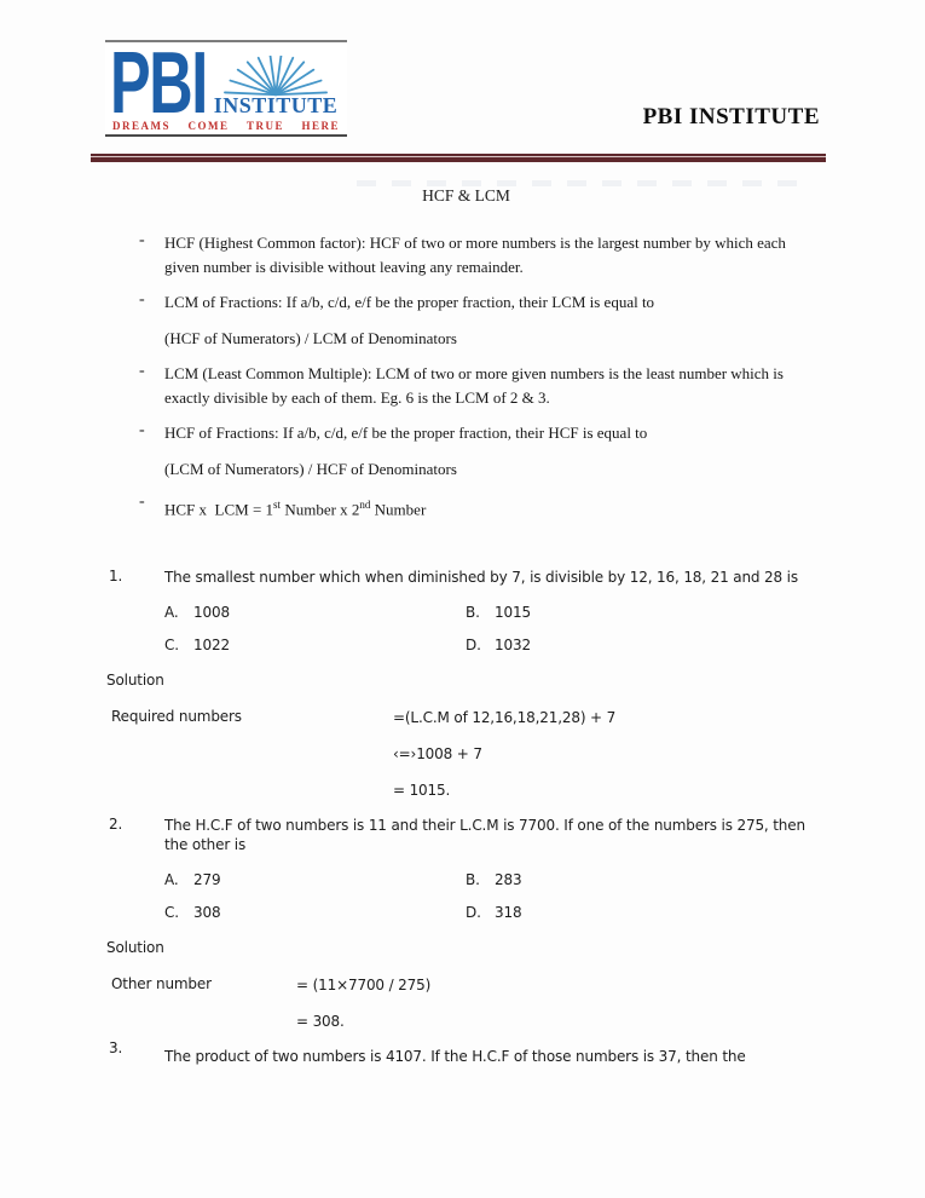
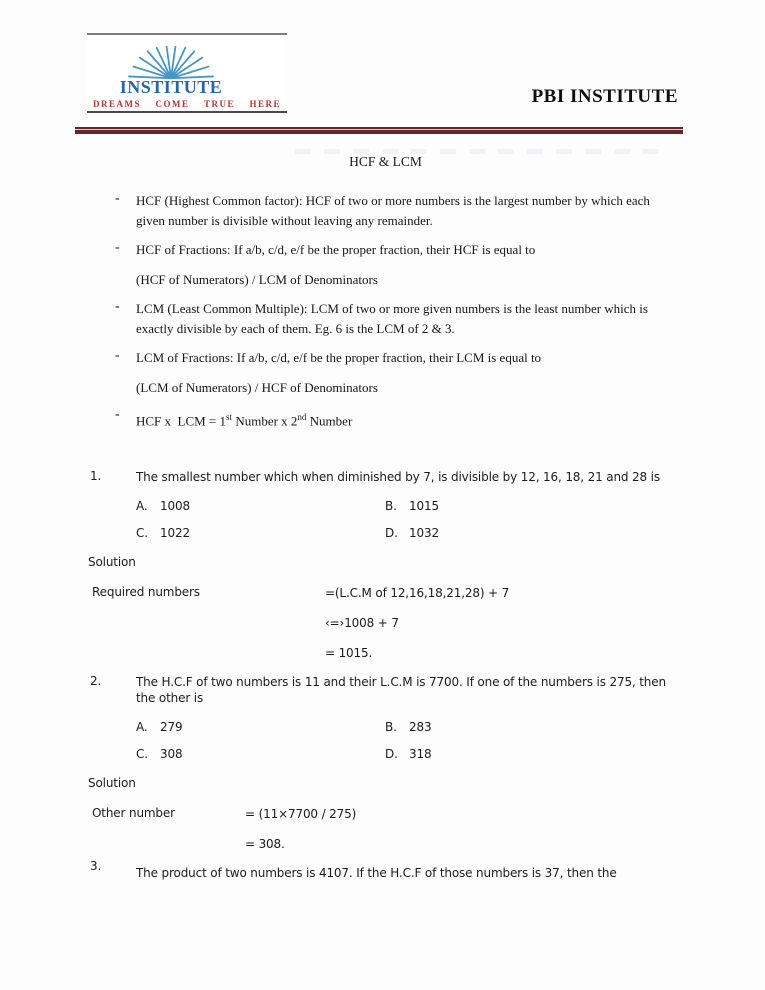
- PBI
  INSTITUTE
  DREAMS
  COME
  TRUE
  HERE
  PBI INSTITUTE
  HCF & LCM
  -
  HCF (Highest Common factor): HCF of two or more numbers is the largest number by which each given number is divisible without leaving any remainder.
  -
- LCM of Fractions: If a/b, c/d, e/f be the proper fraction, their LCM is equal to
+ HCF of Fractions: If a/b, c/d, e/f be the proper fraction, their HCF is equal to
  (HCF of Numerators) / LCM of Denominators
  -
  LCM (Least Common Multiple): LCM of two or more given numbers is the least number which is exactly divisible by each of them. Eg. 6 is the LCM of 2 & 3.
  -
- HCF of Fractions: If a/b, c/d, e/f be the proper fraction, their HCF is equal to
+ LCM of Fractions: If a/b, c/d, e/f be the proper fraction, their LCM is equal to
  (LCM of Numerators) / HCF of Denominators
  -
  HCF x LCM = 1st Number x 2nd Number
  1.
  The smallest number which when diminished by 7, is divisible by 12, 16, 18, 21 and 28 is
  A.
  1008
  B.
  1015
  C.
  1022
  D.
  1032
  Solution
  Required numbers
  =(L.C.M of 12,16,18,21,28) + 7
  ‹=›1008 + 7
  = 1015.
  2.
  The H.C.F of two numbers is 11 and their L.C.M is 7700. If one of the numbers is 275, then the other is
  A.
  279
  B.
  283
  C.
  308
  D.
  318
  Solution
  Other number
  = (11×7700 / 275)
  = 308.
  3.
  The product of two numbers is 4107. If the H.C.F of those numbers is 37, then the
